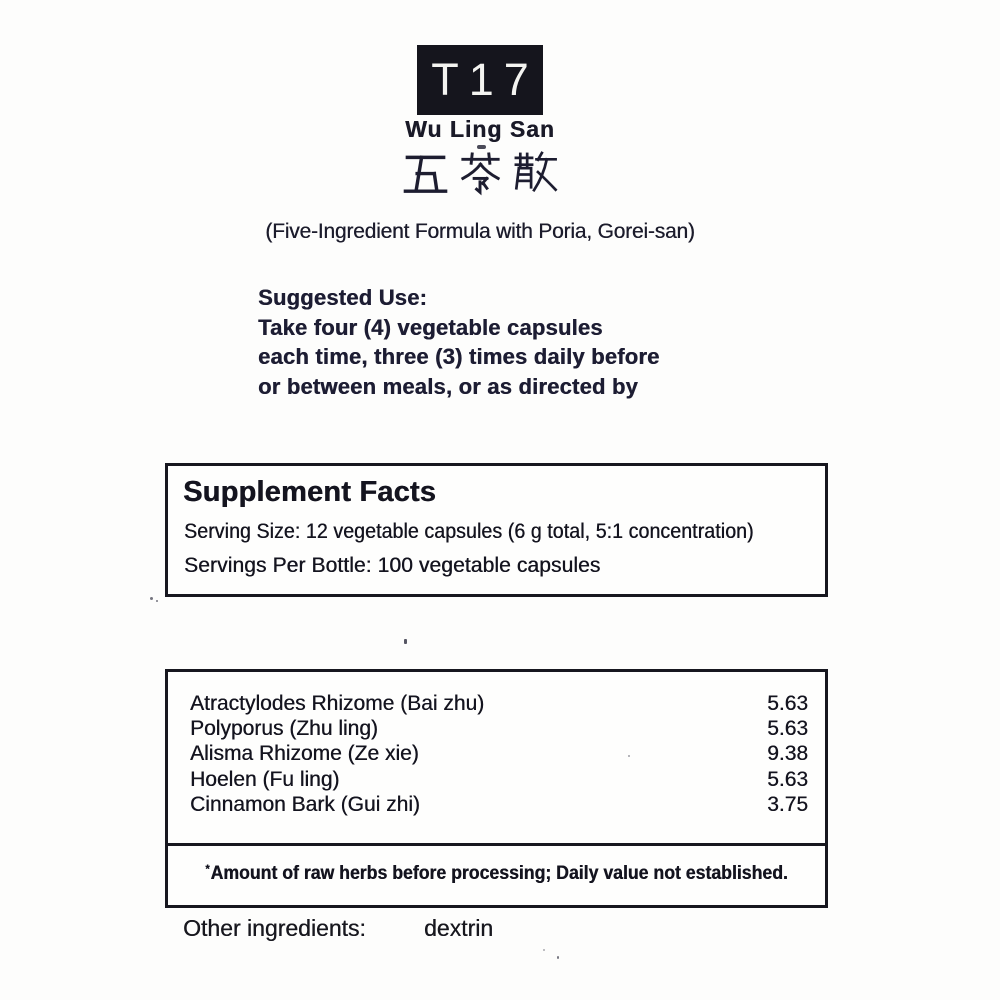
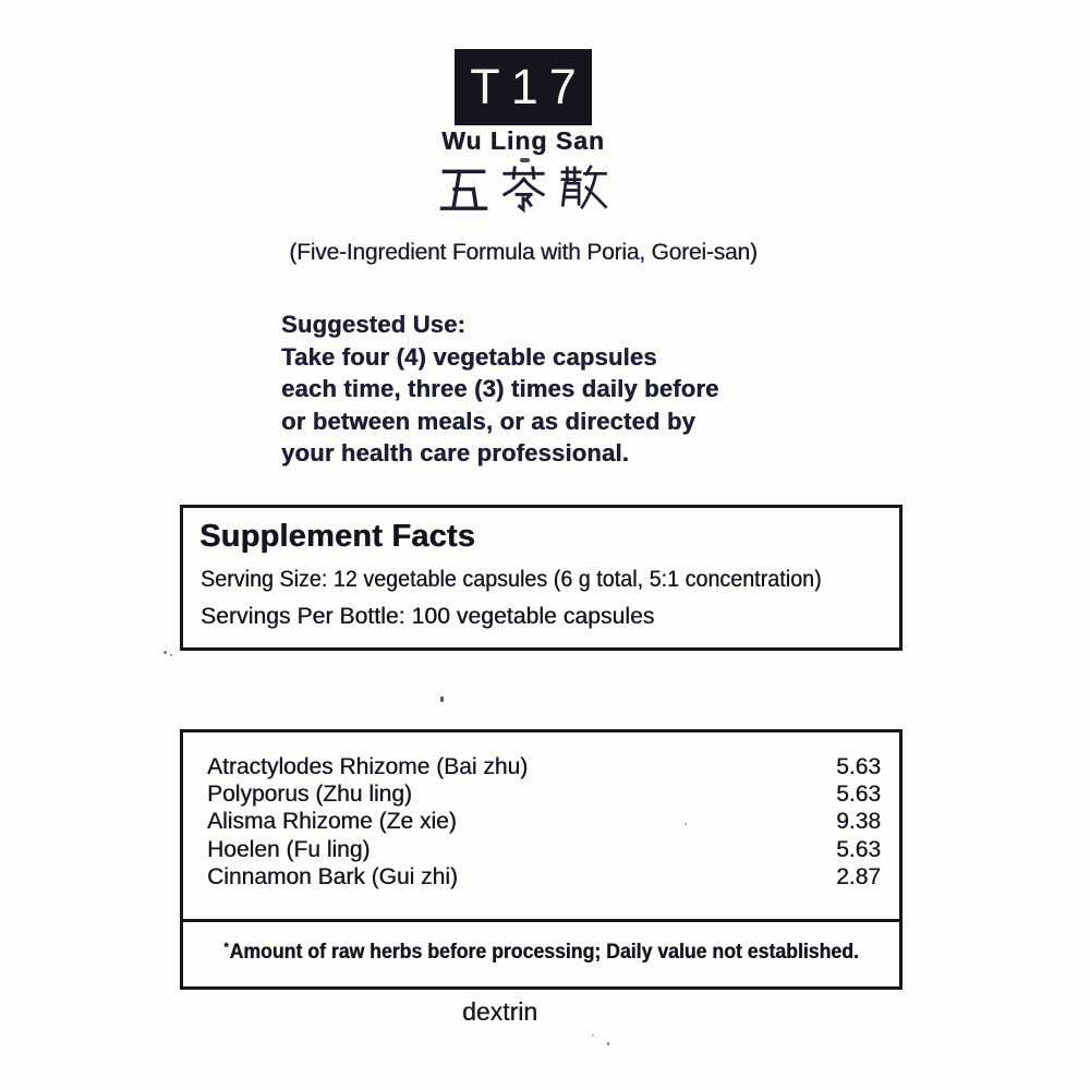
  T17
  Wu Ling San
  (Five-Ingredient Formula with Poria, Gorei-san)
  Suggested Use:
  Take four (4) vegetable capsules
  each time, three (3) times daily before
  or between meals, or as directed by
+ your health care professional.
  Supplement Facts
  Serving Size: 12 vegetable capsules (6 g total, 5:1 concentration)
  Servings Per Bottle: 100 vegetable capsules
  Atractylodes Rhizome (Bai zhu)
  5.63
  Polyporus (Zhu ling)
  5.63
  Alisma Rhizome (Ze xie)
  9.38
  Hoelen (Fu ling)
  5.63
  Cinnamon Bark (Gui zhi)
- 3.75
+ 2.87
  *Amount of raw herbs before processing; Daily value not established.
- Other ingredients:
  dextrin
